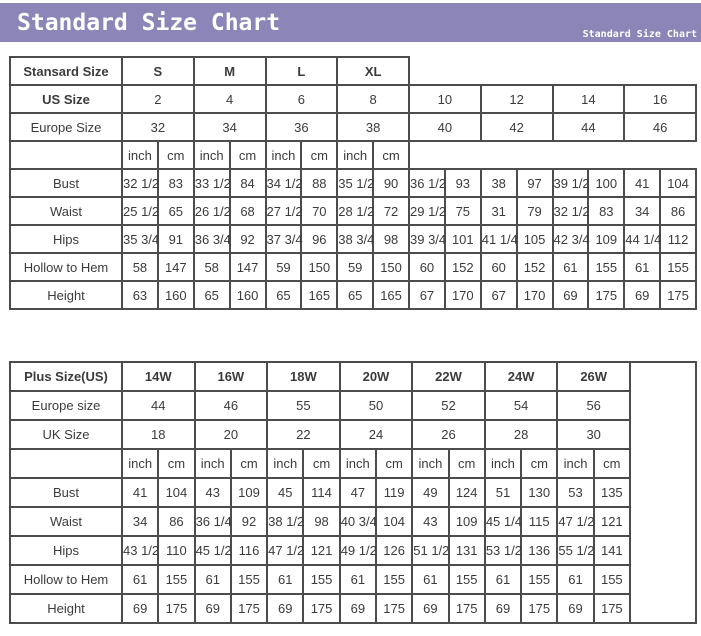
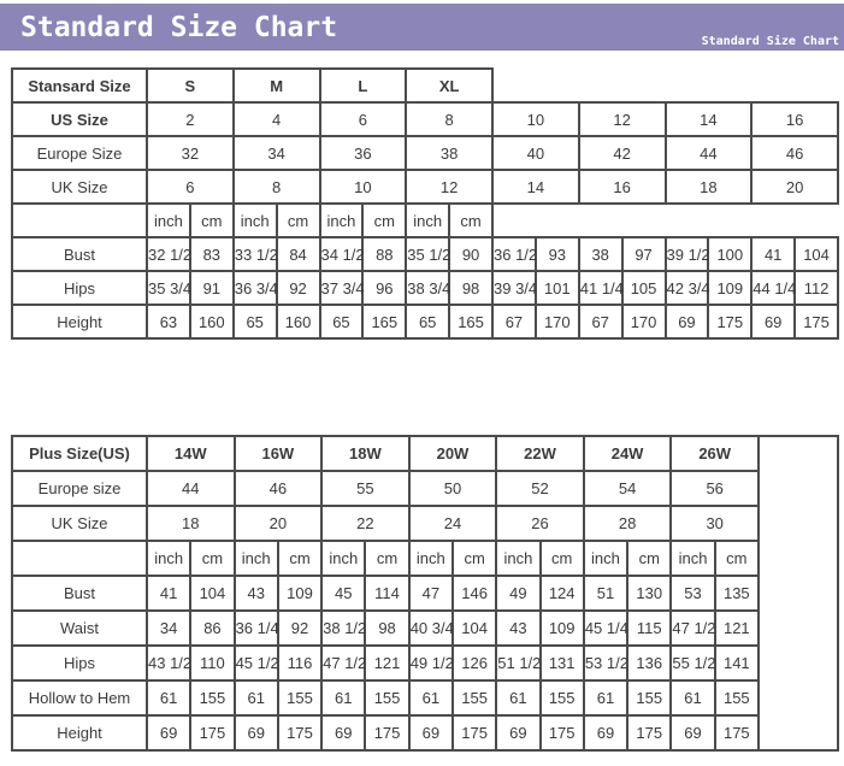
  Standard Size Chart
  Standard Size Chart
  Stansard Size	S	M	L	XL
  US Size	2	4	6	8	10	12	14	16
  Europe Size	32	34	36	38	40	42	44	46
+ UK Size	6	8	10	12	14	16	18	20
  	inch	cm	inch	cm	inch	cm	inch	cm
  Bust	32 1/2	83	33 1/2	84	34 1/2	88	35 1/2	90	36 1/2	93	38	97	39 1/2	100	41	104
- Waist	25 1/2	65	26 1/2	68	27 1/2	70	28 1/2	72	29 1/2	75	31	79	32 1/2	83	34	86
  Hips	35 3/4	91	36 3/4	92	37 3/4	96	38 3/4	98	39 3/4	101	41 1/4	105	42 3/4	109	44 1/4	112
- Hollow to Hem	58	147	58	147	59	150	59	150	60	152	60	152	61	155	61	155
  Height	63	160	65	160	65	165	65	165	67	170	67	170	69	175	69	175
  Plus Size(US)	14W	16W	18W	20W	22W	24W	26W
  Europe size	44	46	55	50	52	54	56
  UK Size	18	20	22	24	26	28	30
  	inch	cm	inch	cm	inch	cm	inch	cm	inch	cm	inch	cm	inch	cm
- Bust	41	104	43	109	45	114	47	119	49	124	51	130	53	135
+ Bust	41	104	43	109	45	114	47	146	49	124	51	130	53	135
  Waist	34	86	36 1/4	92	38 1/2	98	40 3/4	104	43	109	45 1/4	115	47 1/2	121
  Hips	43 1/2	110	45 1/2	116	47 1/2	121	49 1/2	126	51 1/2	131	53 1/2	136	55 1/2	141
  Hollow to Hem	61	155	61	155	61	155	61	155	61	155	61	155	61	155
  Height	69	175	69	175	69	175	69	175	69	175	69	175	69	175
